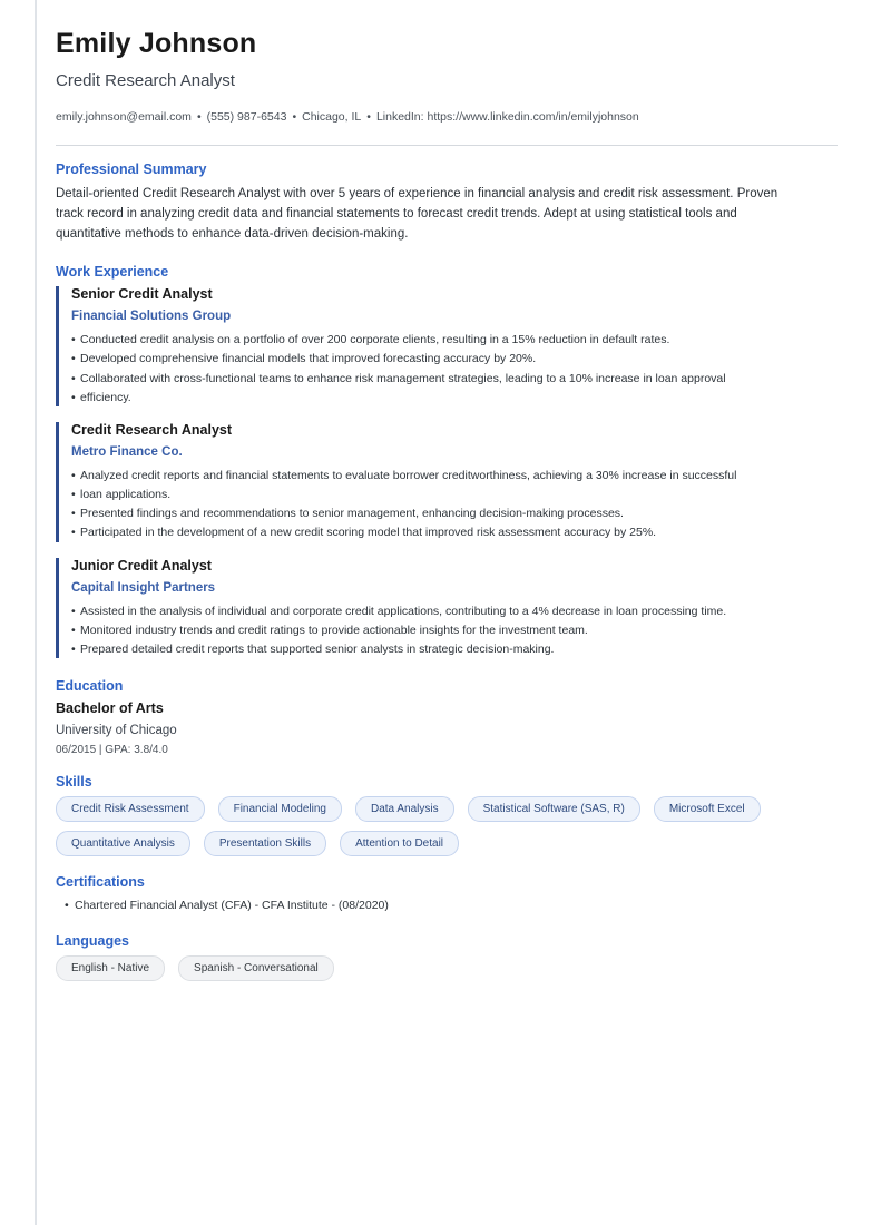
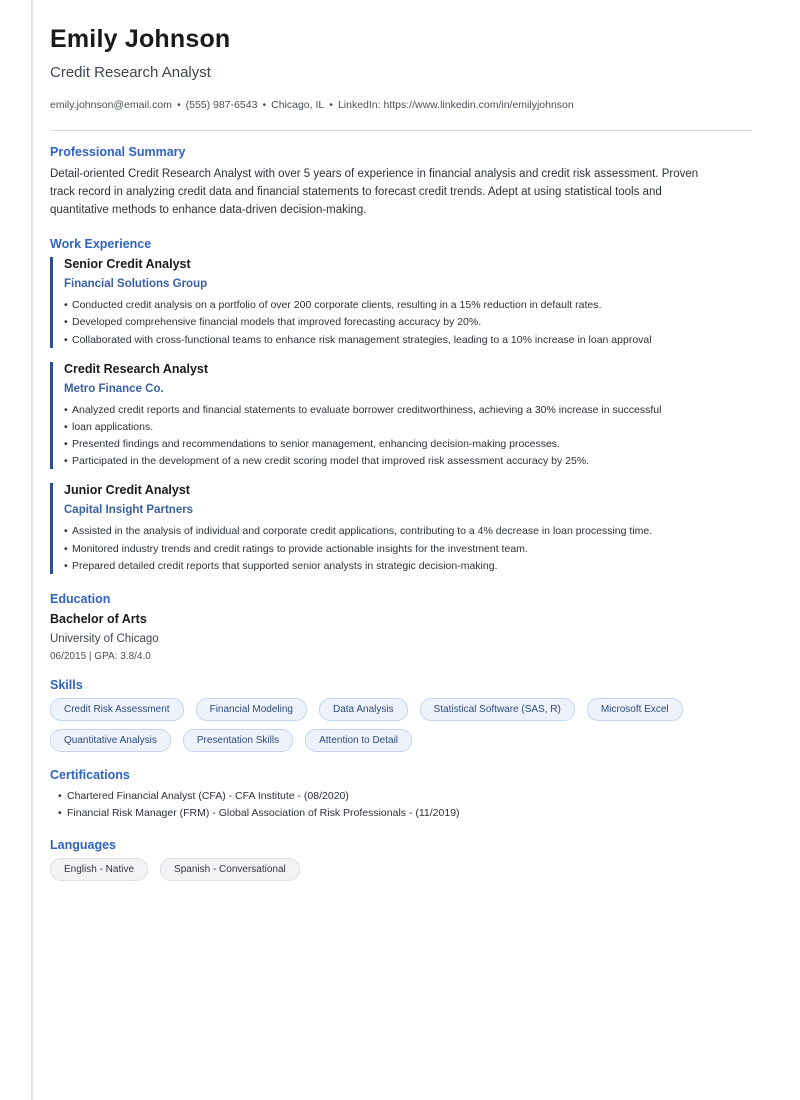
  Emily Johnson
  Credit Research Analyst
  emily.johnson@email.com • (555) 987-6543 • Chicago, IL • LinkedIn: https://www.linkedin.com/in/emilyjohnson
  Professional Summary
  Detail-oriented Credit Research Analyst with over 5 years of experience in financial analysis and credit risk assessment. Proven track record in analyzing credit data and financial statements to forecast credit trends. Adept at using statistical tools and quantitative methods to enhance data-driven decision-making.
  Work Experience
  Senior Credit Analyst
  Financial Solutions Group
  Conducted credit analysis on a portfolio of over 200 corporate clients, resulting in a 15% reduction in default rates.
  Developed comprehensive financial models that improved forecasting accuracy by 20%.
  Collaborated with cross-functional teams to enhance risk management strategies, leading to a 10% increase in loan approval
- efficiency.
  Credit Research Analyst
  Metro Finance Co.
  Analyzed credit reports and financial statements to evaluate borrower creditworthiness, achieving a 30% increase in successful
  loan applications.
  Presented findings and recommendations to senior management, enhancing decision-making processes.
  Participated in the development of a new credit scoring model that improved risk assessment accuracy by 25%.
  Junior Credit Analyst
  Capital Insight Partners
  Assisted in the analysis of individual and corporate credit applications, contributing to a 4% decrease in loan processing time.
  Monitored industry trends and credit ratings to provide actionable insights for the investment team.
  Prepared detailed credit reports that supported senior analysts in strategic decision-making.
  Education
  Bachelor of Arts
  University of Chicago
  06/2015 | GPA: 3.8/4.0
  Skills
  Credit Risk Assessment
  Financial Modeling
  Data Analysis
  Statistical Software (SAS, R)
  Microsoft Excel
  Quantitative Analysis
  Presentation Skills
  Attention to Detail
  Certifications
  Chartered Financial Analyst (CFA) - CFA Institute - (08/2020)
+ Financial Risk Manager (FRM) - Global Association of Risk Professionals - (11/2019)
  Languages
  English - Native
  Spanish - Conversational
